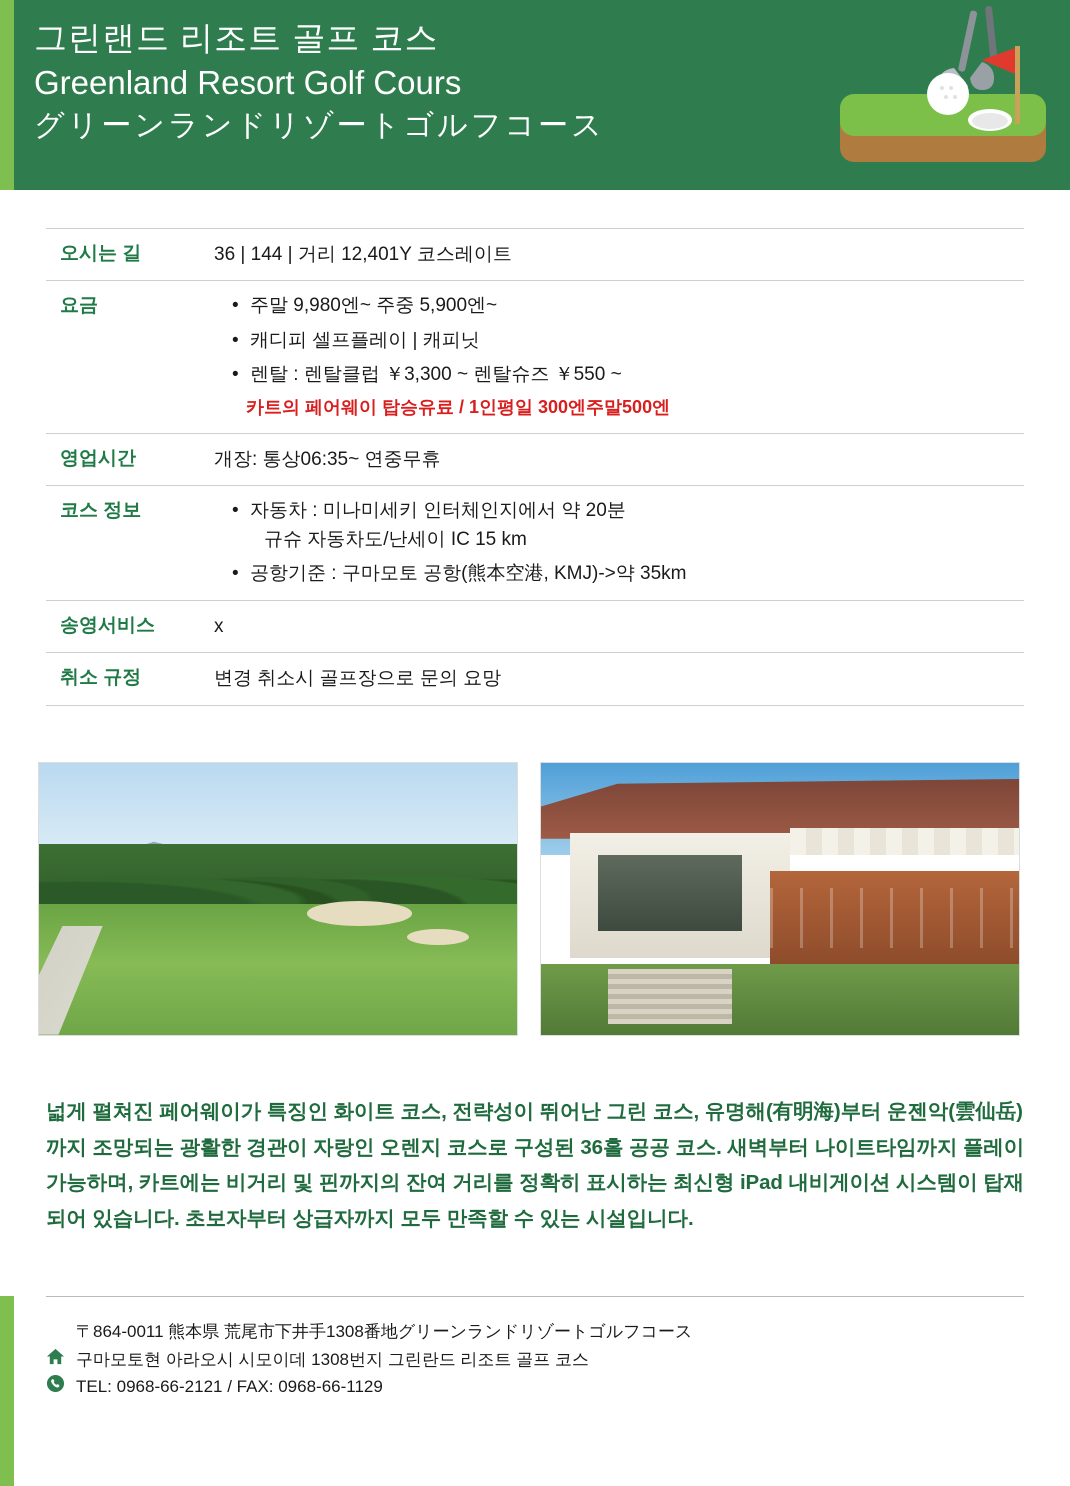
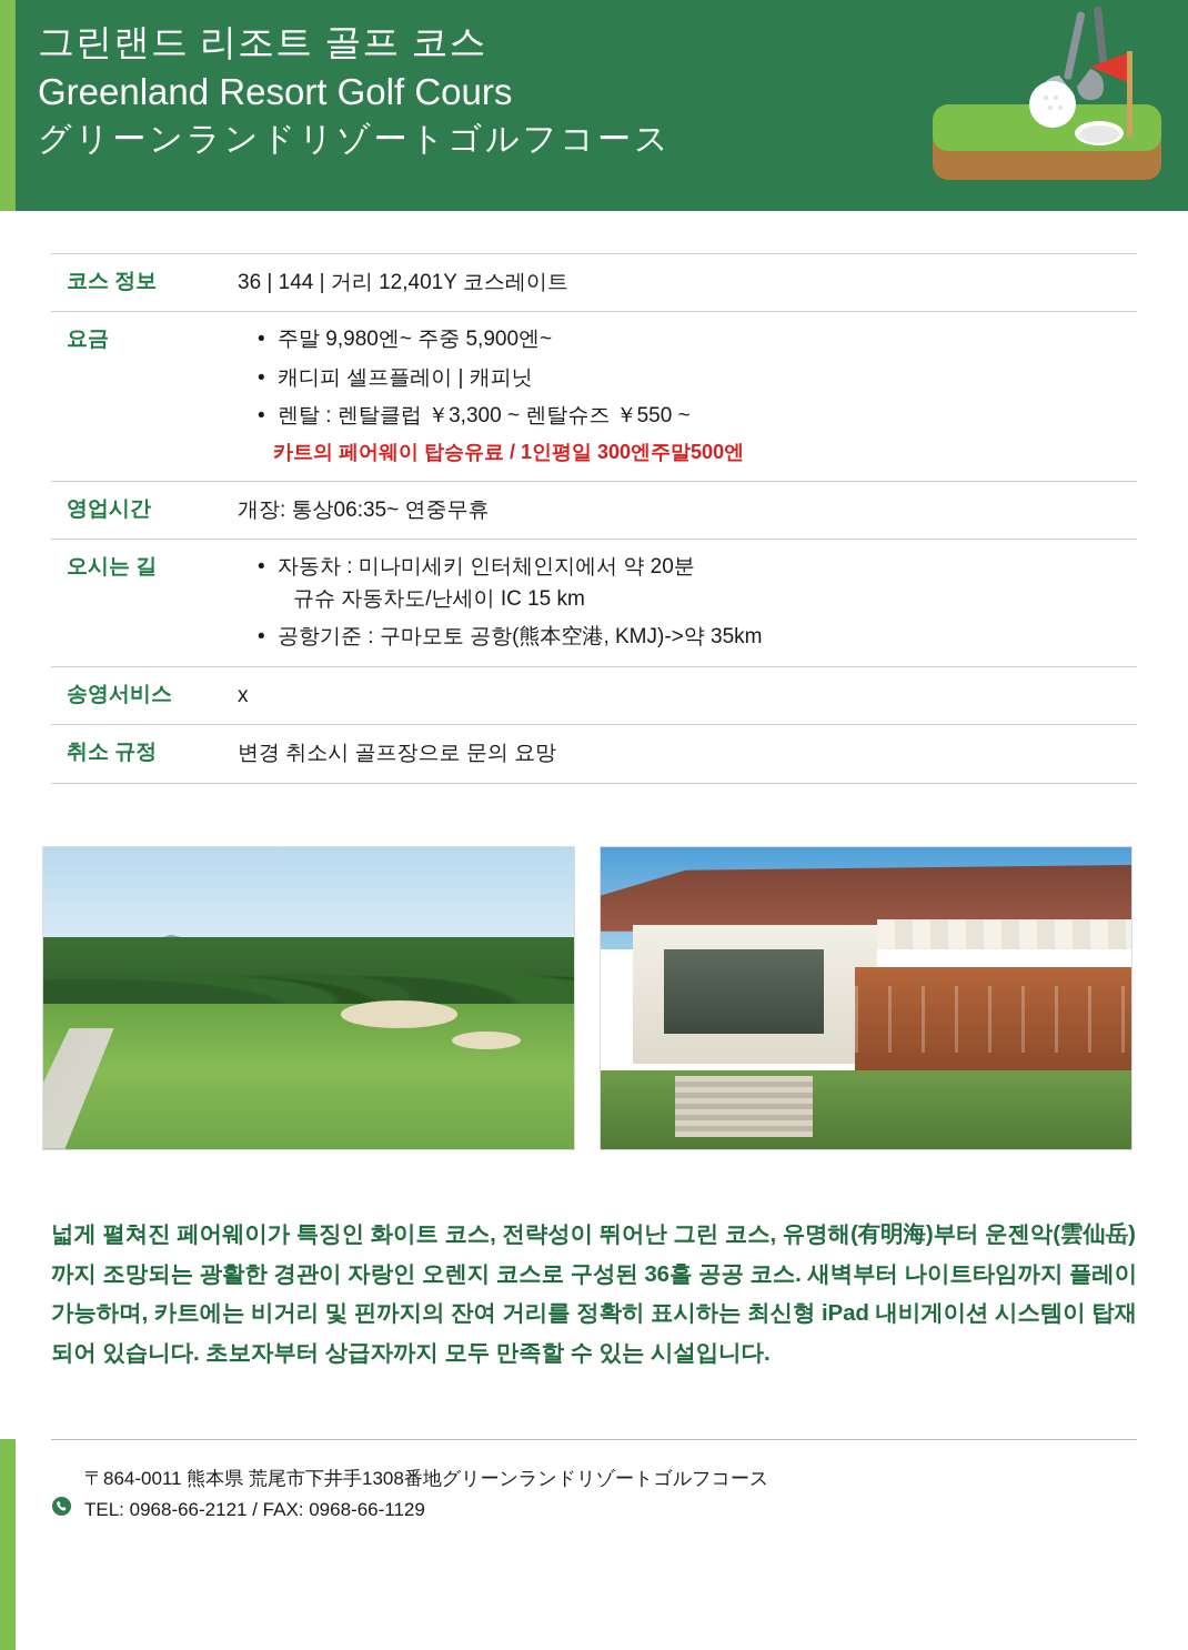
  그린랜드 리조트 골프 코스
  Greenland Resort Golf Cours
  グリーンランドリゾートゴルフコース
- 오시는 길	36 | 144 | 거리 12,401Y 코스레이트
+ 코스 정보	36 | 144 | 거리 12,401Y 코스레이트
  요금	주말 9,980엔~ 주중 5,900엔~ 캐디피 셀프플레이 | 캐피닛 렌탈 : 렌탈클럽 ￥3,300 ~ 렌탈슈즈 ￥550 ~ 카트의 페어웨이 탑승유료 / 1인평일 300엔주말500엔
  영업시간	개장: 통상06:35~ 연중무휴
- 코스 정보	자동차 : 미나미세키 인터체인지에서 약 20분 규슈 자동차도/난세이 IC 15 km 공항기준 : 구마모토 공항(熊本空港, KMJ)->약 35km
+ 오시는 길	자동차 : 미나미세키 인터체인지에서 약 20분 규슈 자동차도/난세이 IC 15 km 공항기준 : 구마모토 공항(熊本空港, KMJ)->약 35km
  송영서비스	x
  취소 규정	변경 취소시 골프장으로 문의 요망
  넓게 펼쳐진 페어웨이가 특징인 화이트 코스, 전략성이 뛰어난 그린 코스, 유명해(有明海)부터 운젠악(雲仙岳)까지 조망되는 광활한 경관이 자랑인 오렌지 코스로 구성된 36홀 공공 코스. 새벽부터 나이트타임까지 플레이 가능하며, 카트에는 비거리 및 핀까지의 잔여 거리를 정확히 표시하는 최신형 iPad 내비게이션 시스템이 탑재되어 있습니다. 초보자부터 상급자까지 모두 만족할 수 있는 시설입니다.
  〒864-0011 熊本県 荒尾市下井手1308番地グリーンランドリゾートゴルフコース
- 구마모토현 아라오시 시모이데 1308번지 그린란드 리조트 골프 코스
  TEL: 0968-66-2121 / FAX: 0968-66-1129
